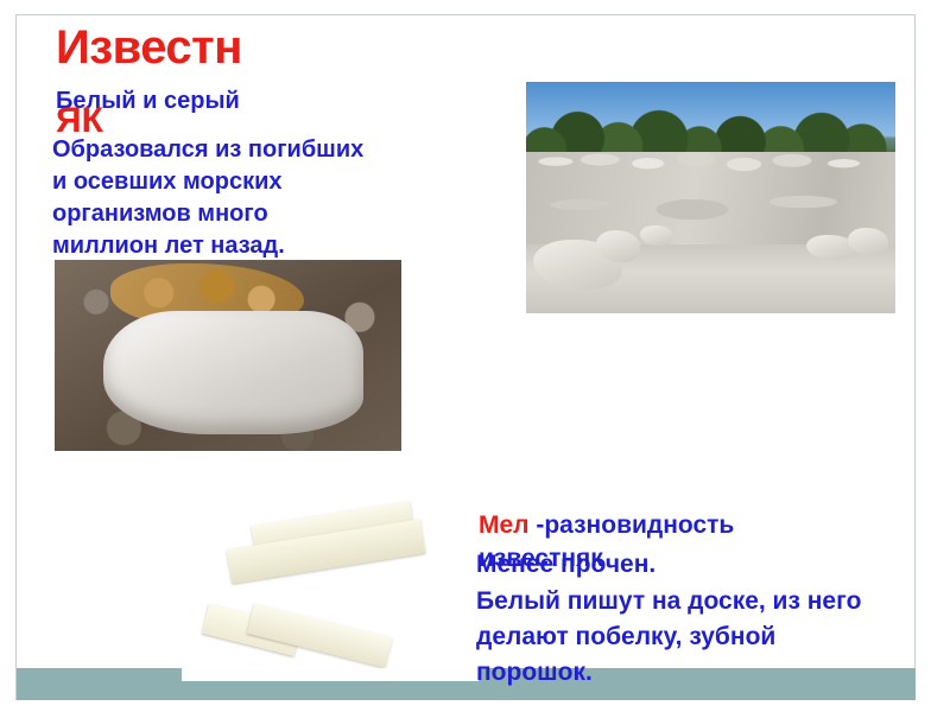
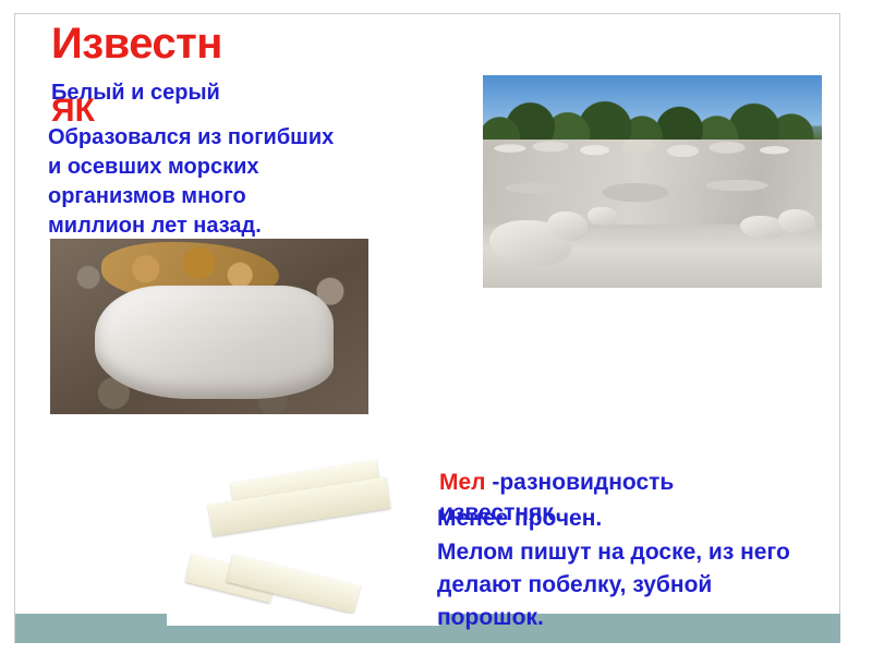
  Известн
  ЯК
  Белый и серый
  Образовался из погибших
  и осевших морских
  организмов много
  миллион лет назад.
  Мел -разновидность
  известняк
  Менее прочен.
- Белый пишут на доске, из него
+ Мелом пишут на доске, из него
  делают побелку, зубной
  порошок.
